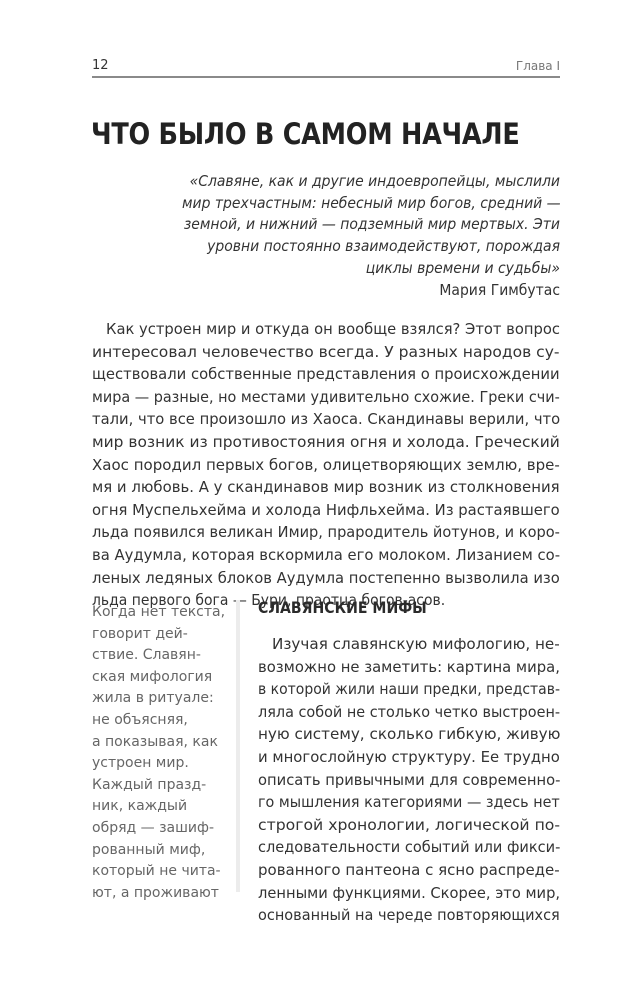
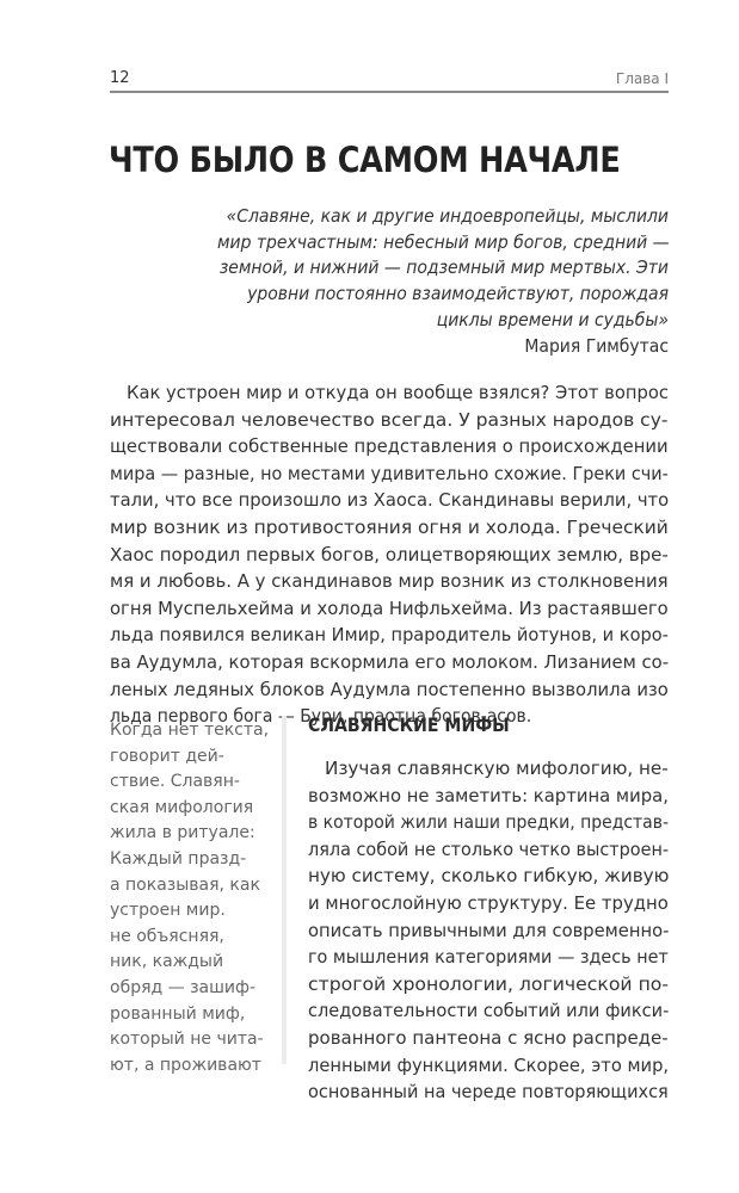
  12
  Глава I
  ЧТО БЫЛО В САМОМ НАЧАЛЕ
  «Славяне, как и другие индоевропейцы, мыслили
  мир трехчастным: небесный мир богов, средний —
  земной, и нижний — подземный мир мертвых. Эти
  уровни постоянно взаимодействуют, порождая
  циклы времени и судьбы»
  Мария Гимбутас
  Как устроен мир и откуда он вообще взялся? Этот вопрос
  интересовал человечество всегда. У разных народов су-
  ществовали собственные представления о происхождении
  мира — разные, но местами удивительно схожие. Греки счи-
  тали, что все произошло из Хаоса. Скандинавы верили, что
  мир возник из противостояния огня и холода. Греческий
  Хаос породил первых богов, олицетворяющих землю, вре-
  мя и любовь. А у скандинавов мир возник из столкновения
  огня Муспельхейма и холода Нифльхейма. Из растаявшего
  льда появился великан Имир, прародитель йотунов, и коро-
  ва Аудумла, которая вскормила его молоком. Лизанием со-
  леных ледяных блоков Аудумла постепенно вызволила изо
  льда первого бога Бури, праотца богов-асов.
  Когда нет текста,
  говорит дей-
  ствие. Славян-
  ская мифология
  жила в ритуале:
- не объясняя,
+ Каждый празд-
  а показывая, как
  устроен мир.
- Каждый празд-
+ не объясняя,
  ник, каждый
  обряд — зашиф-
  рованный миф,
  который не чита-
  ют, а проживают
  СЛАВЯНСКИЕ МИФЫ
  Изучая славянскую мифологию, не-
  возможно не заметить: картина мира,
  в которой жили наши предки, представ-
  ляла собой не столько четко выстроен-
  ную систему, сколько гибкую, живую
  и многослойную структуру. Ее трудно
  описать привычными для современно-
  го мышления категориями — здесь нет
  строгой хронологии, логической по-
  следовательности событий или фикси-
  рованного пантеона с ясно распреде-
  ленными функциями. Скорее, это мир,
  основанный на череде повторяющихся
